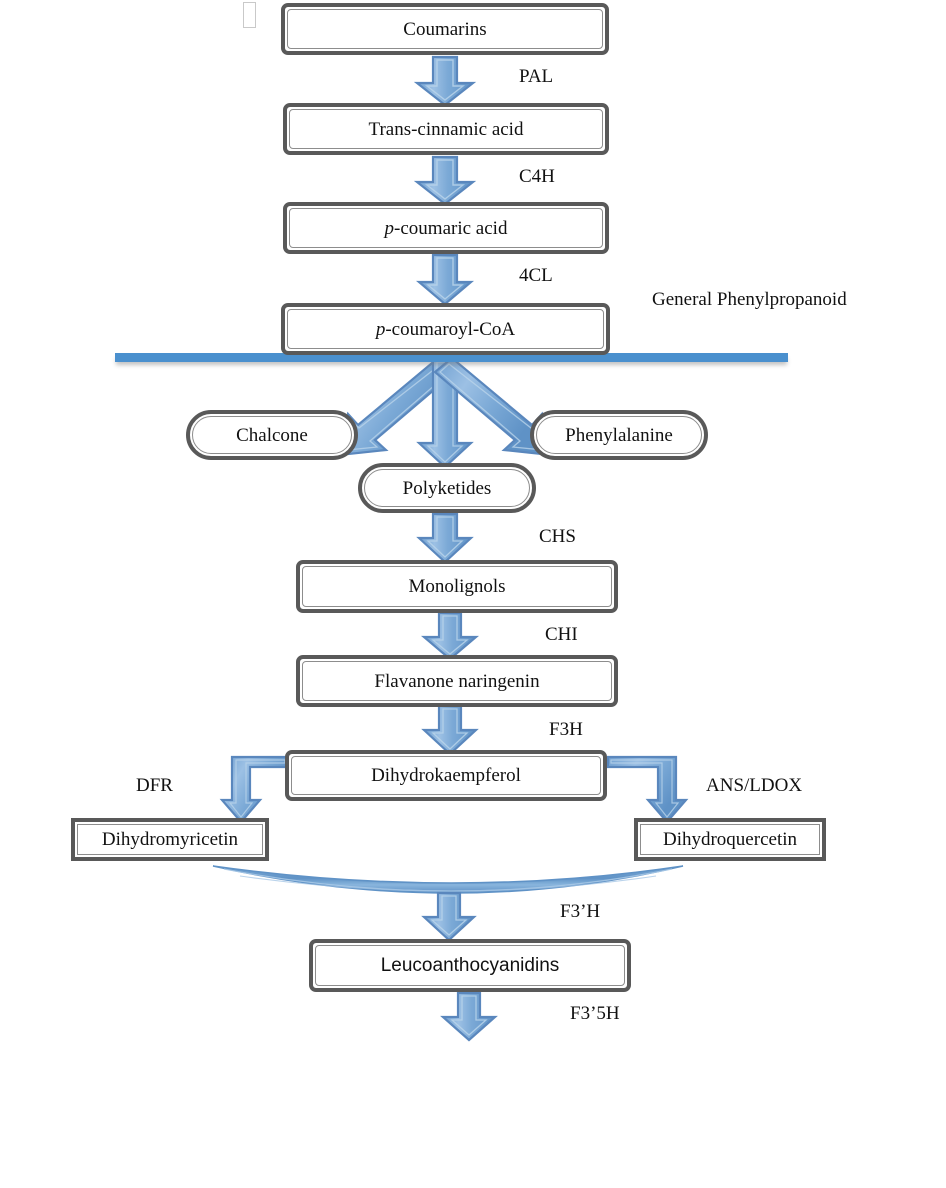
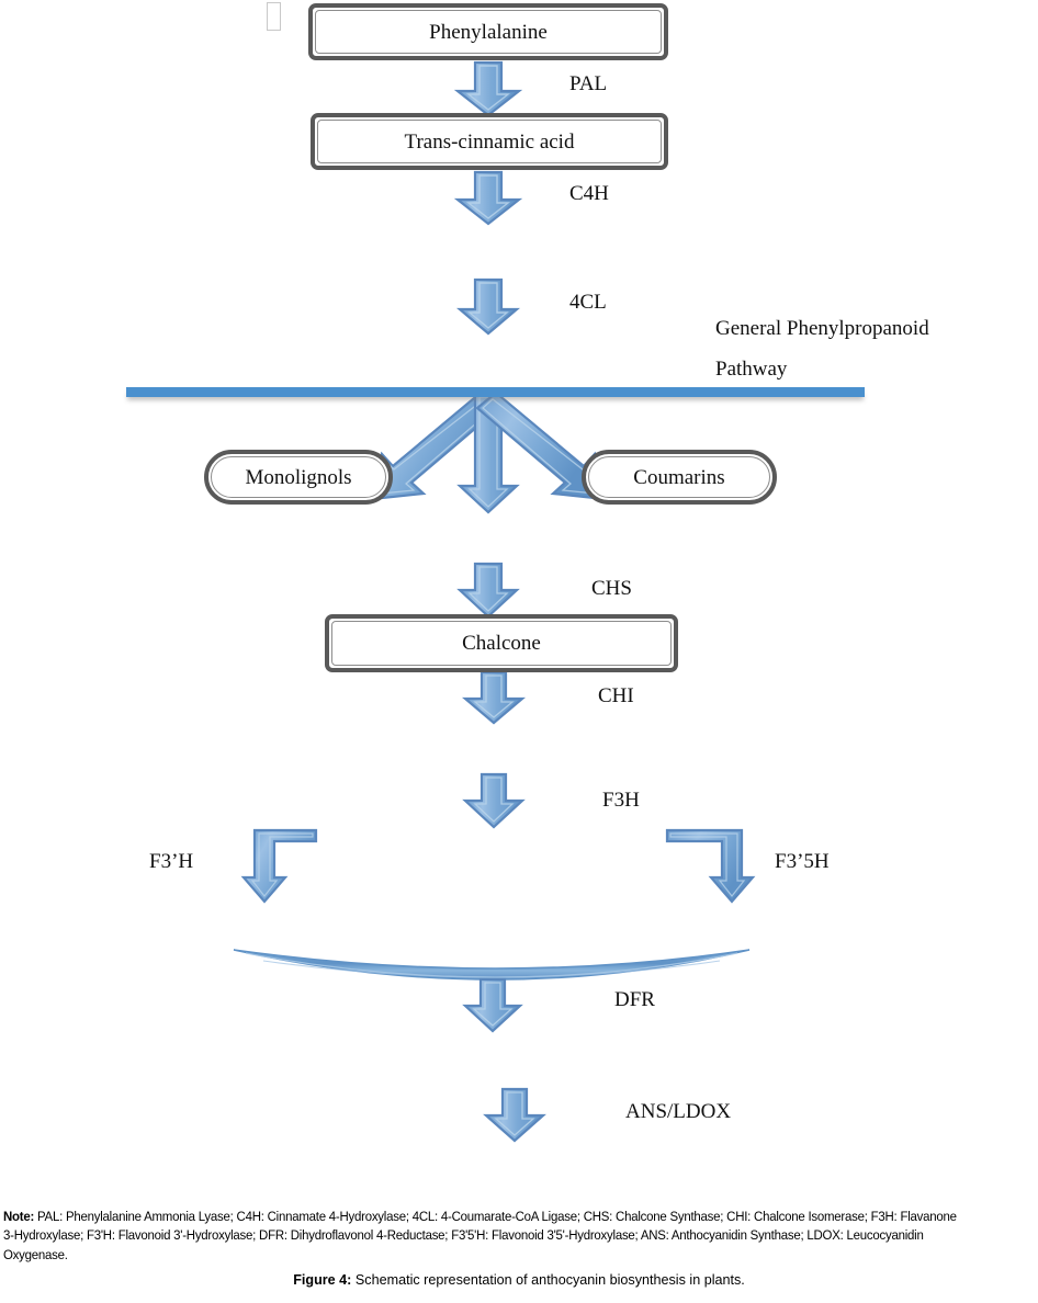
- Coumarins
+ Phenylalanine
  Trans-cinnamic acid
- p-coumaric acid
- p-coumaroyl-CoA
- Chalcone
+ Monolignols
- Polyketides
- Phenylalanine
+ Coumarins
- Monolignols
+ Chalcone
- Flavanone naringenin
- Dihydrokaempferol
- Dihydromyricetin
- Dihydroquercetin
- Leucoanthocyanidins
  PAL
  C4H
  4CL
  CHS
  CHI
  F3H
- DFR
+ F3’H
- ANS/LDOX
+ F3’5H
- F3’H
+ DFR
- F3’5H
+ ANS/LDOX
  General Phenylpropanoid
+ Pathway
+ Note: PAL: Phenylalanine Ammonia Lyase; C4H: Cinnamate 4-Hydroxylase; 4CL: 4-Coumarate-CoA Ligase; CHS: Chalcone Synthase; CHI: Chalcone Isomerase; F3H: Flavanone 3-Hydroxylase; F3'H: Flavonoid 3'-Hydroxylase; DFR: Dihydroflavonol 4-Reductase; F3'5'H: Flavonoid 3'5'-Hydroxylase; ANS: Anthocyanidin Synthase; LDOX: Leucocyanidin Oxygenase.
+ Figure 4: Schematic representation of anthocyanin biosynthesis in plants.
